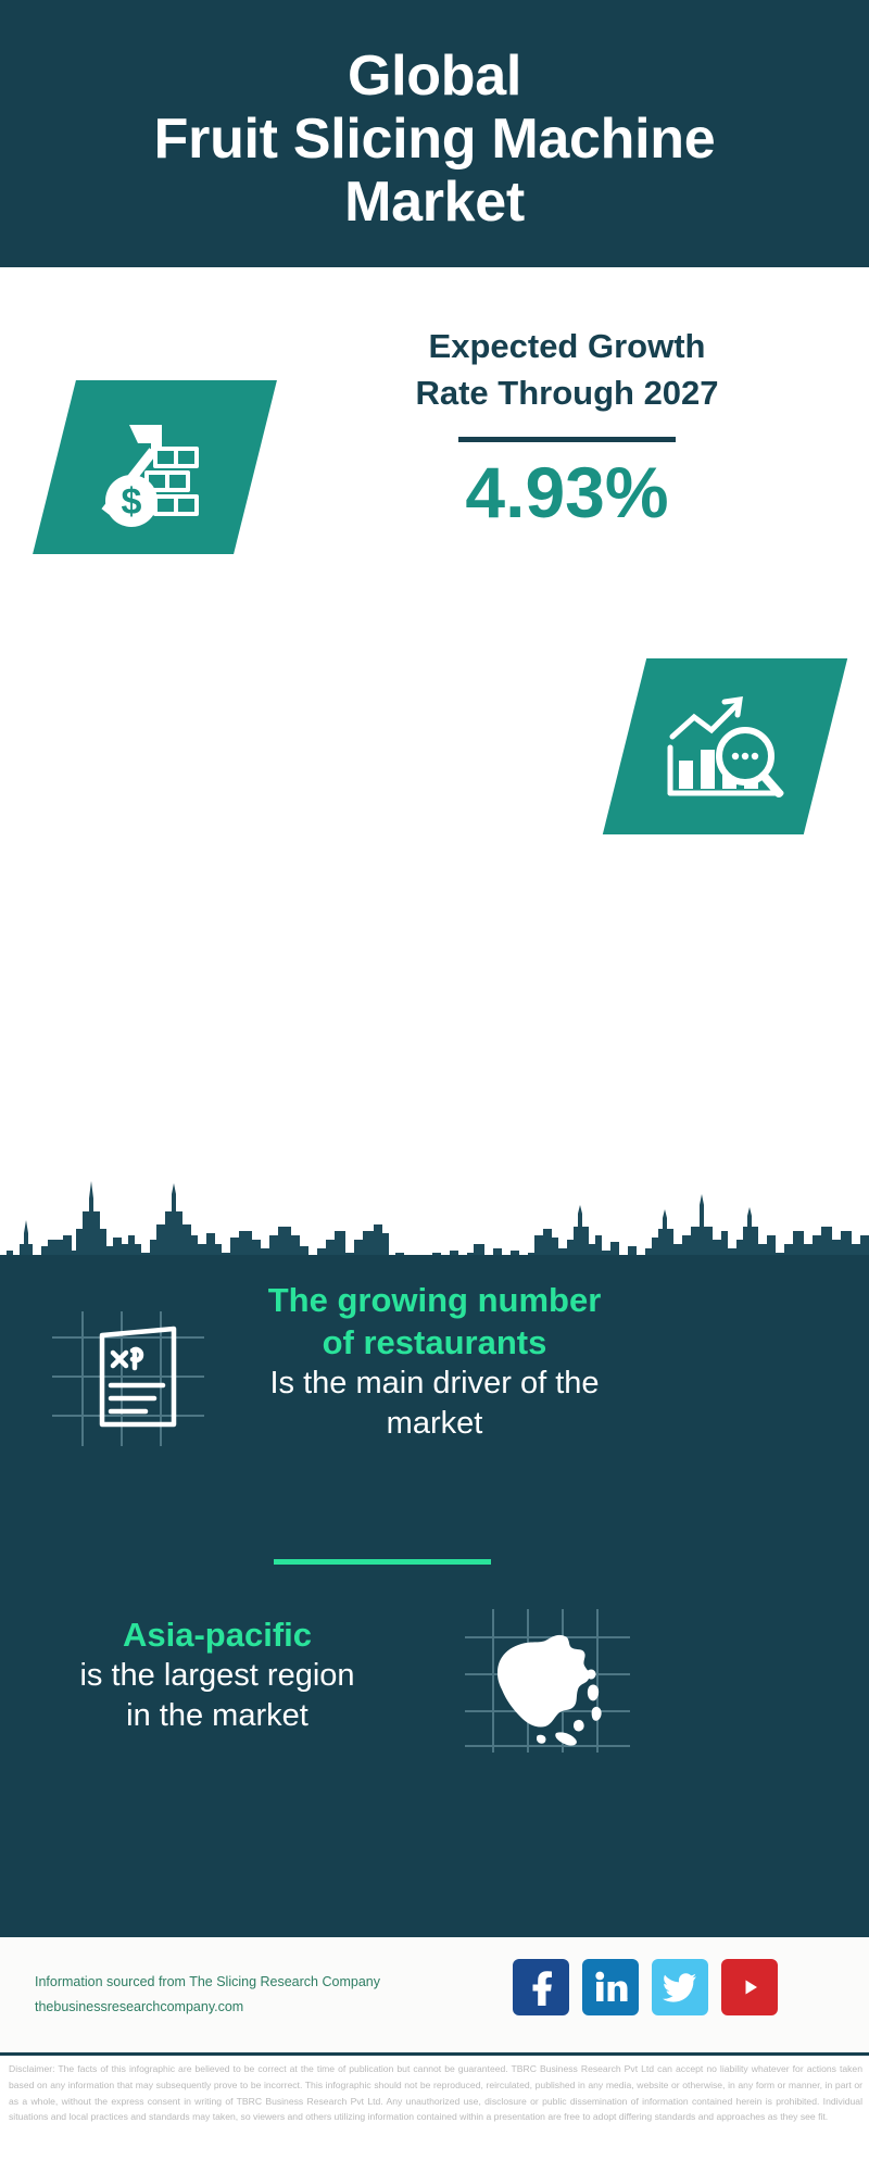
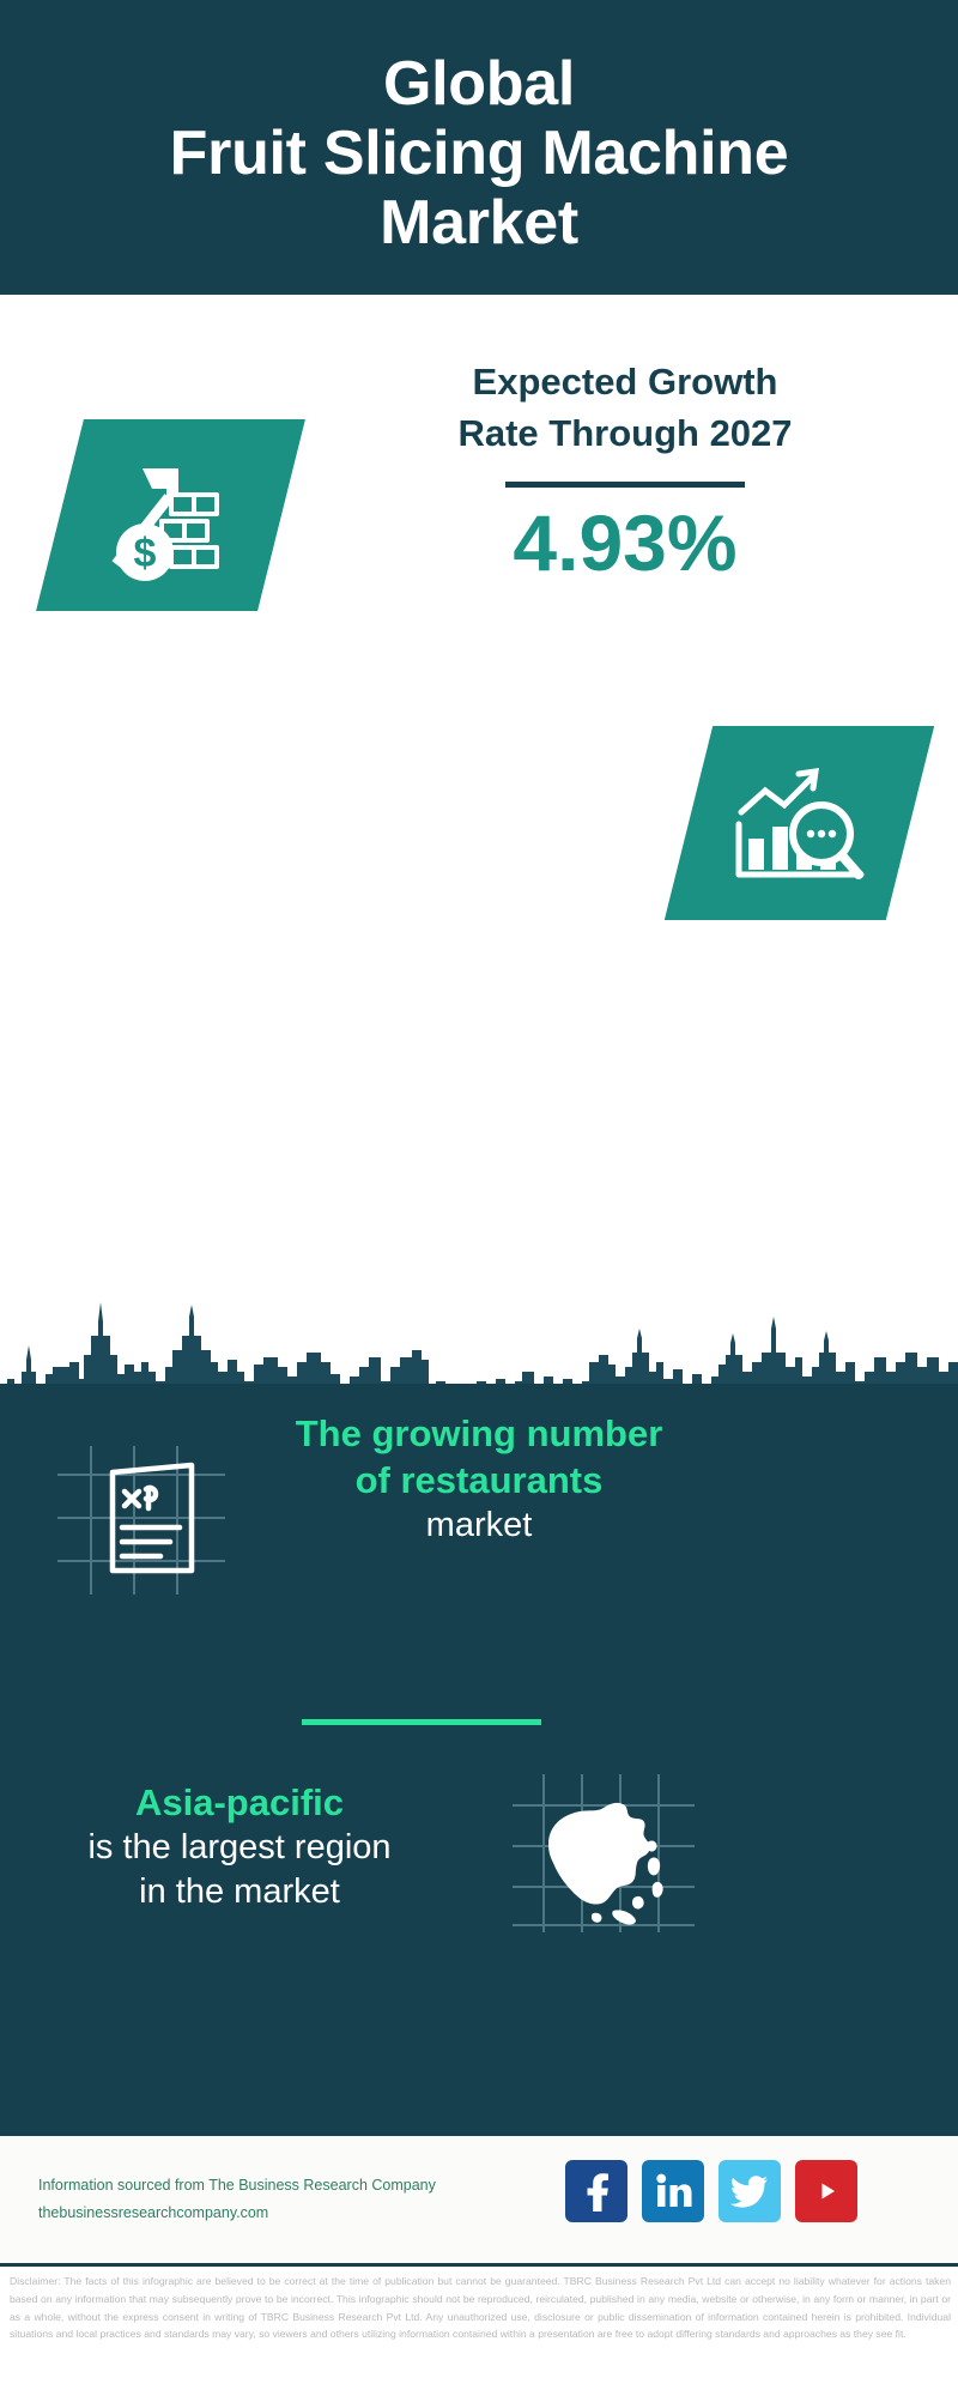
  Global
  Fruit Slicing Machine
  Market
  Expected Growth
  Rate Through 2027
  4.93%
  The growing number of restaurants
- Is the main driver of the
  market
  Asia-pacific
  is the largest region
  in the market
- Information sourced from The Slicing Research Company
+ Information sourced from The Business Research Company
  thebusinessresearchcompany.com
- Disclaimer: The facts of this infographic are believed to be correct at the time of publication but cannot be guaranteed. TBRC Business Research Pvt Ltd can accept no liability whatever for actions taken based on any information that may subsequently prove to be incorrect. This infographic should not be reproduced, reirculated, published in any media, website or otherwise, in any form or manner, in part or as a whole, without the express consent in writing of TBRC Business Research Pvt Ltd. Any unauthorized use, disclosure or public dissemination of information contained herein is prohibited. Individual situations and local practices and standards may taken, so viewers and others utilizing information contained within a presentation are free to adopt differing standards and approaches as they see fit.
+ Disclaimer: The facts of this infographic are believed to be correct at the time of publication but cannot be guaranteed. TBRC Business Research Pvt Ltd can accept no liability whatever for actions taken based on any information that may subsequently prove to be incorrect. This infographic should not be reproduced, reirculated, published in any media, website or otherwise, in any form or manner, in part or as a whole, without the express consent in writing of TBRC Business Research Pvt Ltd. Any unauthorized use, disclosure or public dissemination of information contained herein is prohibited. Individual situations and local practices and standards may vary, so viewers and others utilizing information contained within a presentation are free to adopt differing standards and approaches as they see fit.
